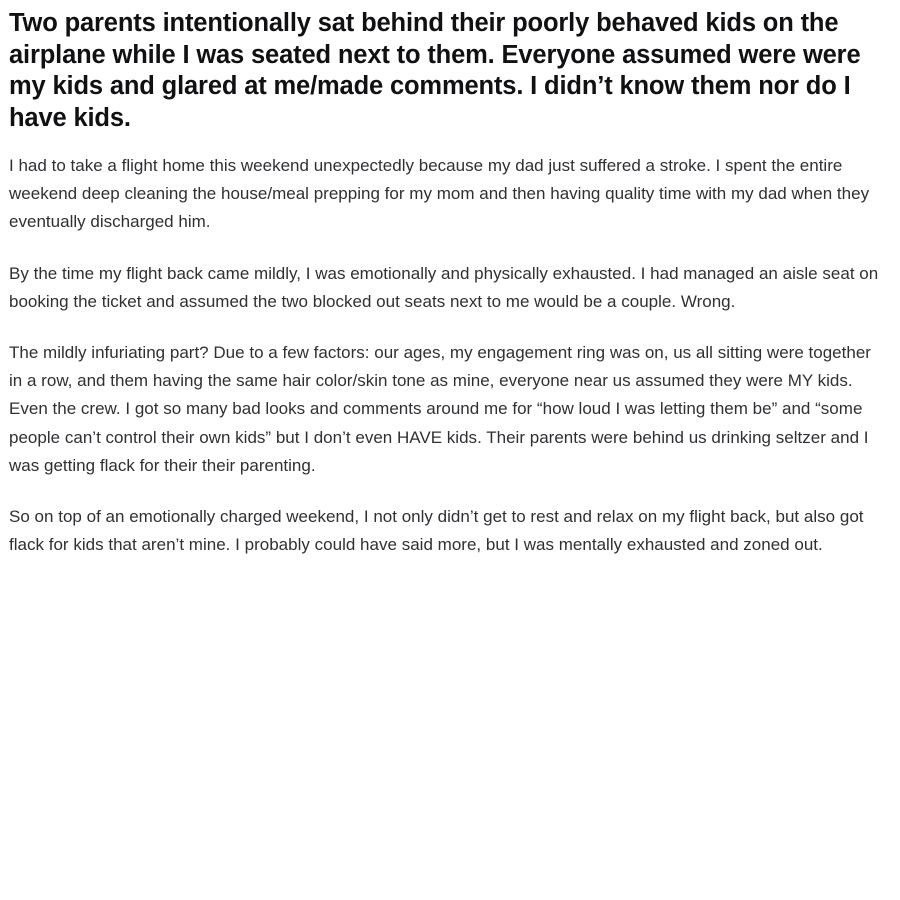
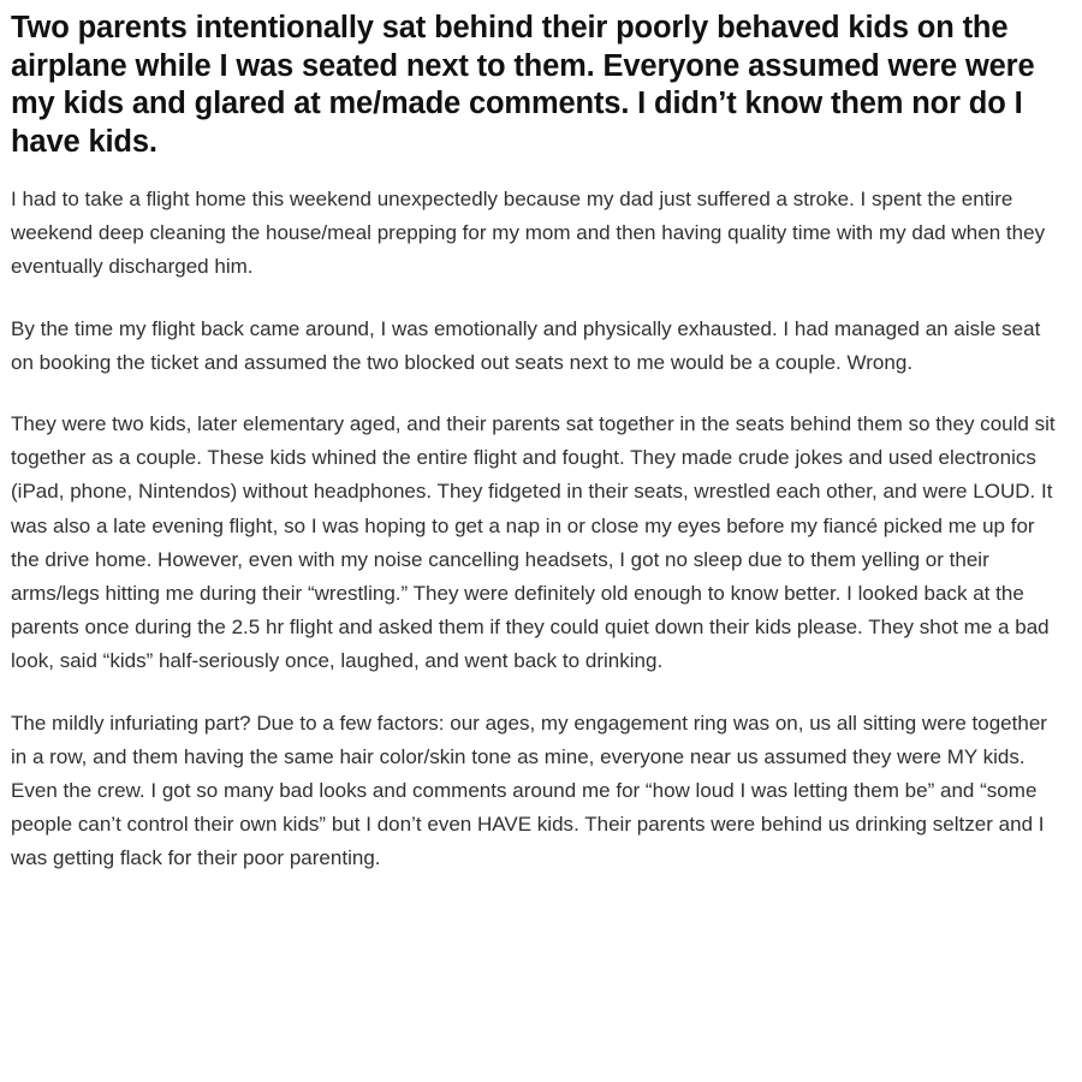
  Two parents intentionally sat behind their poorly behaved kids on the airplane while I was seated next to them. Everyone assumed were were my kids and glared at me/made comments. I didn’t know them nor do I have kids.
  I had to take a flight home this weekend unexpectedly because my dad just suffered a stroke. I spent the entire weekend deep cleaning the house/meal prepping for my mom and then having quality time with my dad when they eventually discharged him.
- By the time my flight back came mildly, I was emotionally and physically exhausted. I had managed an aisle seat on booking the ticket and assumed the two blocked out seats next to me would be a couple. Wrong.
+ By the time my flight back came around, I was emotionally and physically exhausted. I had managed an aisle seat on booking the ticket and assumed the two blocked out seats next to me would be a couple. Wrong.
+ They were two kids, later elementary aged, and their parents sat together in the seats behind them so they could sit together as a couple. These kids whined the entire flight and fought. They made crude jokes and used electronics (iPad, phone, Nintendos) without headphones. They fidgeted in their seats, wrestled each other, and were LOUD. It was also a late evening flight, so I was hoping to get a nap in or close my eyes before my fiancé picked me up for the drive home. However, even with my noise cancelling headsets, I got no sleep due to them yelling or their arms/legs hitting me during their “wrestling.” They were definitely old enough to know better. I looked back at the parents once during the 2.5 hr flight and asked them if they could quiet down their kids please. They shot me a bad look, said “kids” half-seriously once, laughed, and went back to drinking.
- The mildly infuriating part? Due to a few factors: our ages, my engagement ring was on, us all sitting were together in a row, and them having the same hair color/skin tone as mine, everyone near us assumed they were MY kids. Even the crew. I got so many bad looks and comments around me for “how loud I was letting them be” and “some people can’t control their own kids” but I don’t even HAVE kids. Their parents were behind us drinking seltzer and I was getting flack for their their parenting.
+ The mildly infuriating part? Due to a few factors: our ages, my engagement ring was on, us all sitting were together in a row, and them having the same hair color/skin tone as mine, everyone near us assumed they were MY kids. Even the crew. I got so many bad looks and comments around me for “how loud I was letting them be” and “some people can’t control their own kids” but I don’t even HAVE kids. Their parents were behind us drinking seltzer and I was getting flack for their poor parenting.
- So on top of an emotionally charged weekend, I not only didn’t get to rest and relax on my flight back, but also got flack for kids that aren’t mine. I probably could have said more, but I was mentally exhausted and zoned out.
